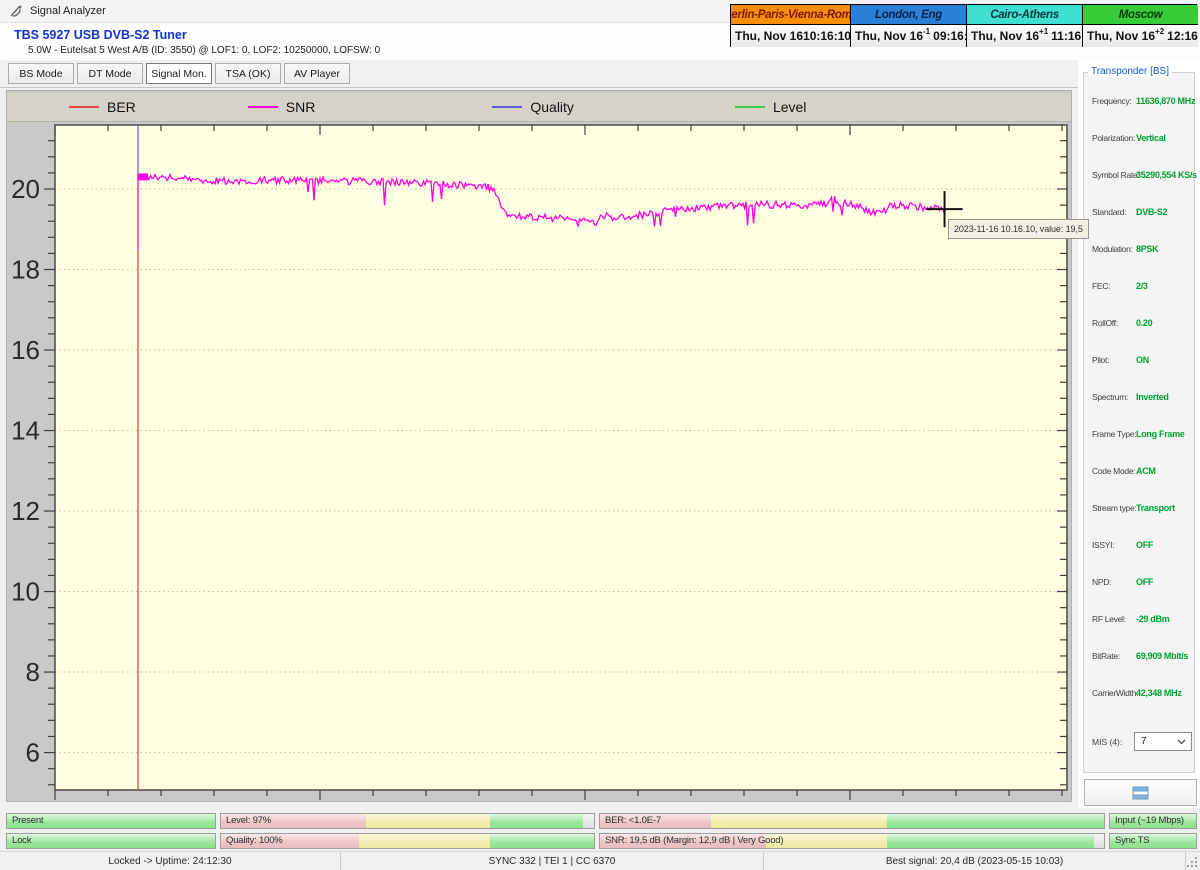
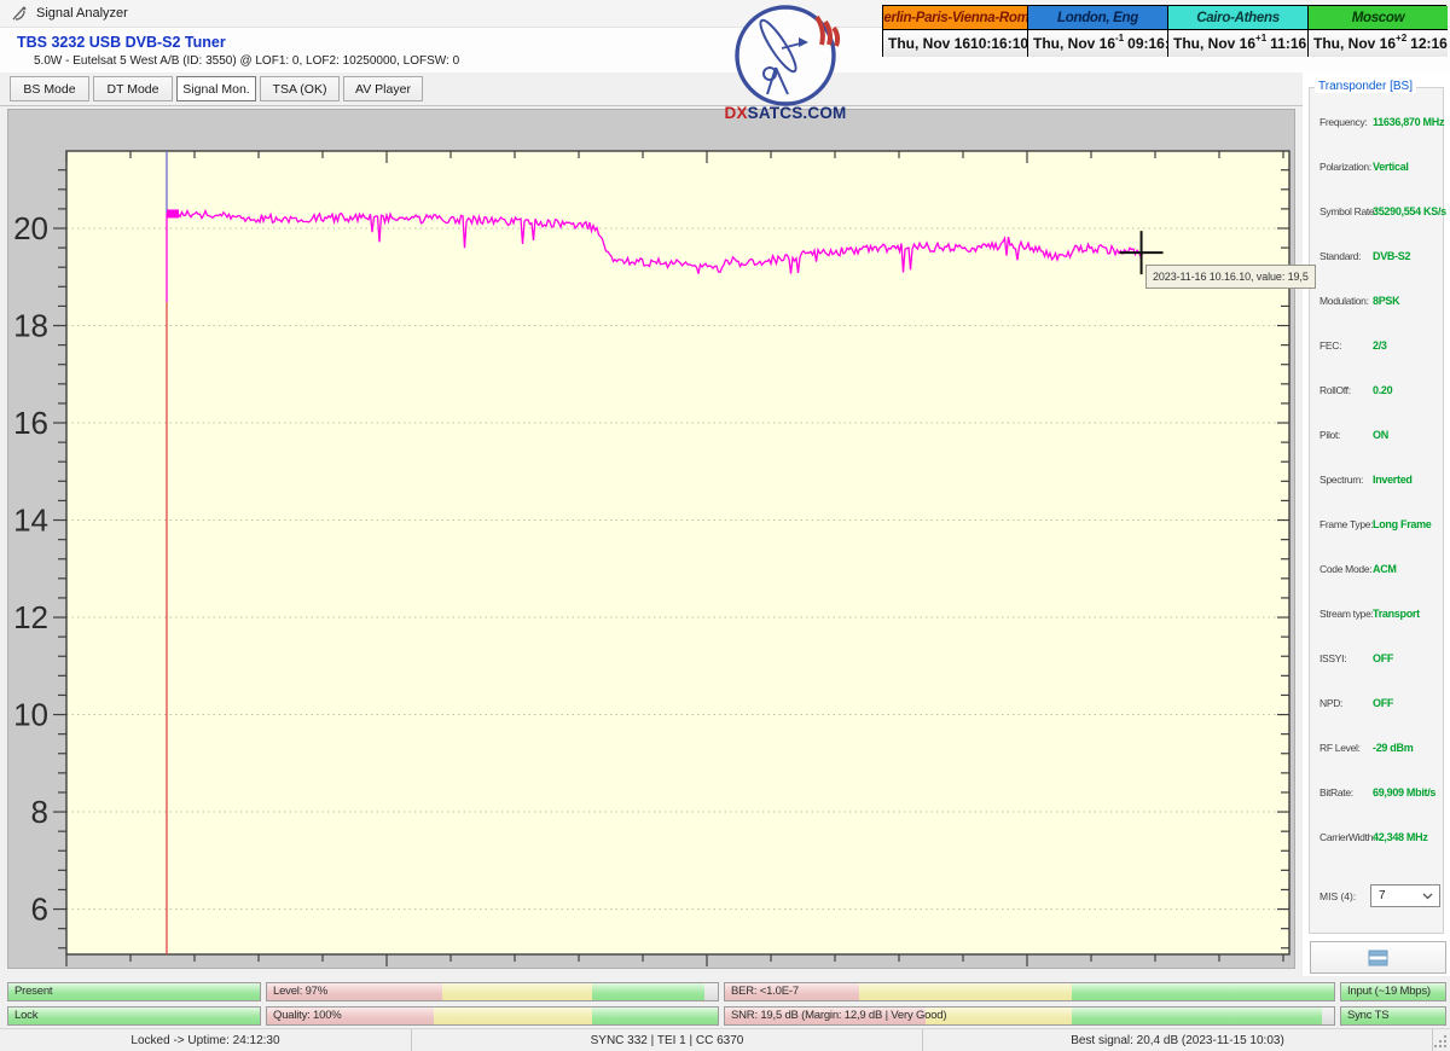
  Signal Analyzer
- TBS 5927 USB DVB-S2 Tuner
+ TBS 3232 USB DVB-S2 Tuner
  5.0W - Eutelsat 5 West A/B (ID: 3550) @ LOF1: 0, LOF2: 10250000, LOFSW: 0
  erlin-Paris-Vienna-Rom
  London, Eng
  Cairo-Athens
  Moscow
  Thu, Nov 16
  10:16:10
  Thu, Nov 16
  -1
  Thu, Nov 16
  +1
  11:16
  Thu, Nov 16
  +2
  12:16
+ DXSATCS.COM
  BS Mode
  DT Mode
  Signal Mon.
  TSA (OK)
  AV Player
- BER
- SNR
- Quality
- Level
  6
  8
  10
  12
  14
  16
  18
  20
  2023-11-16 10.16.10, value: 19,5
  Transponder [BS]
  MIS (4):
  7
  Frequency:
  11636,870 MHz
  Polarization:
  Vertical
  Symbol Rate:
  35290,554 KS/s
  Standard:
  DVB-S2
  Modulation:
  8PSK
  FEC:
  2/3
  RollOff:
  0.20
  Pilot:
  ON
  Spectrum:
  Inverted
  Frame Type:
  Long Frame
  Code Mode:
  ACM
  Stream type:
  Transport
  ISSYI:
  OFF
  NPD:
  OFF
  RF Level:
  -29 dBm
  BitRate:
  69,909 Mbit/s
  CarrierWidth:
  42,348 MHz
  Present
  Level: 97%
  BER: <1.0E-7
  Input (~19 Mbps)
  Lock
  Quality: 100%
  SNR: 19,5 dB (Margin: 12,9 dB | Very Good)
  Sync TS
  Locked -> Uptime: 24:12:30
  SYNC 332 | TEI 1 | CC 6370
- Best signal: 20,4 dB (2023-05-15 10:03)
+ Best signal: 20,4 dB (2023-11-15 10:03)
